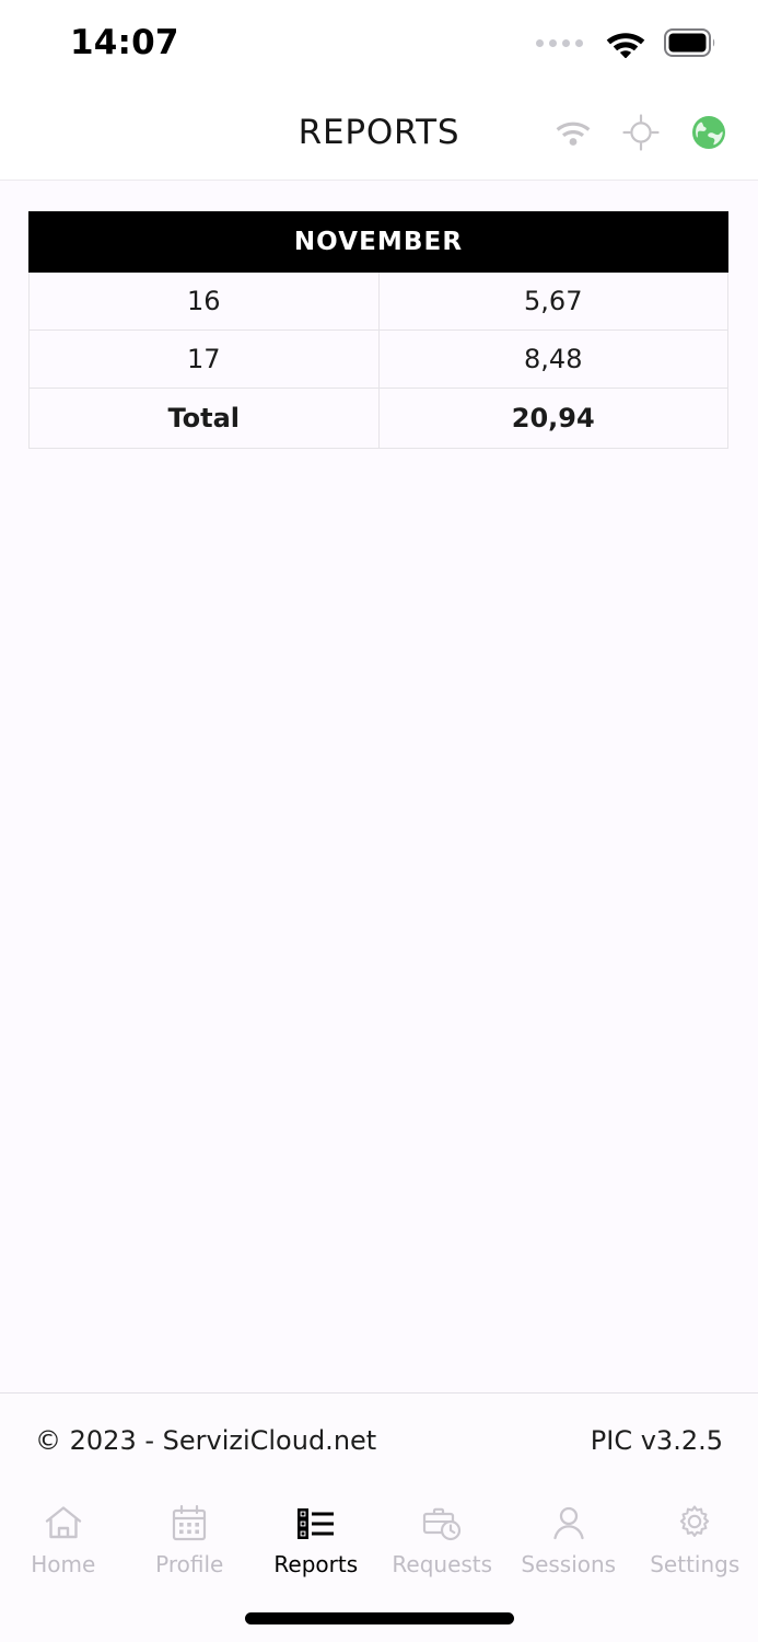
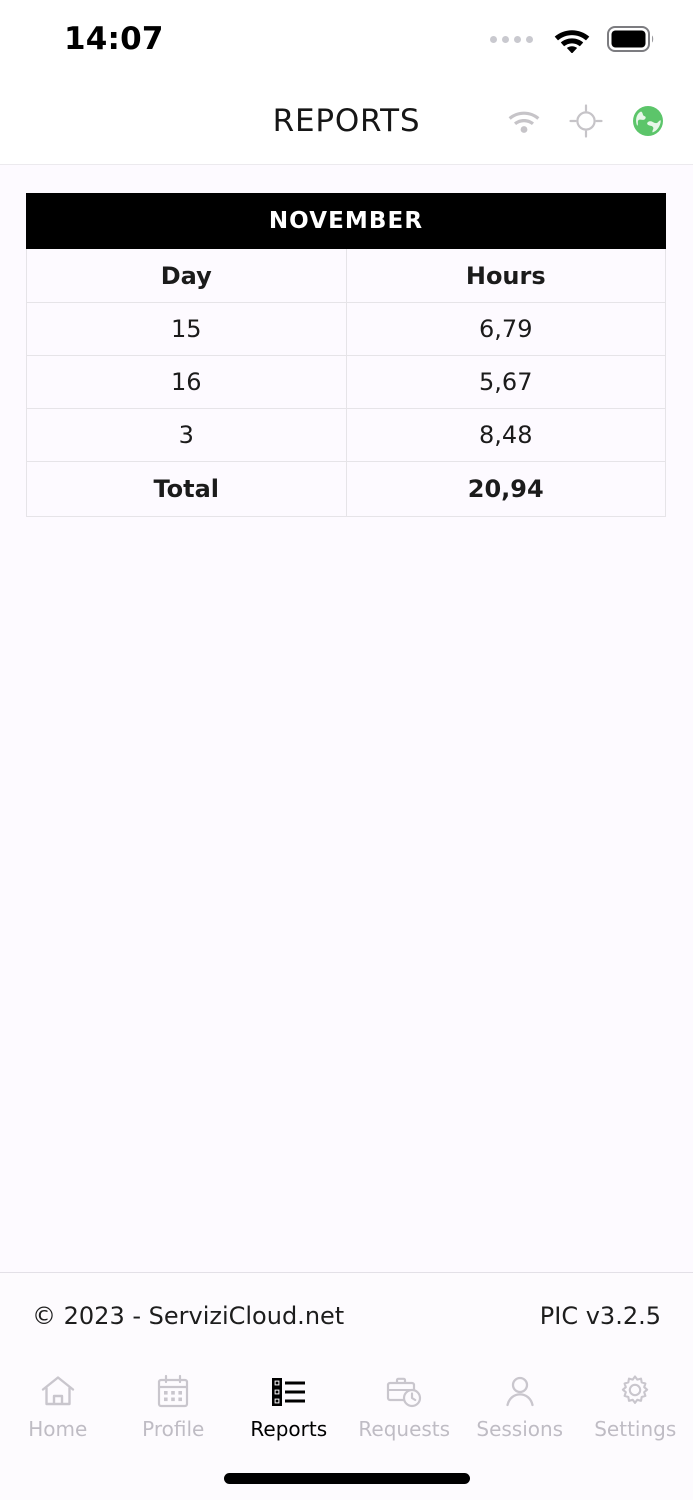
  14:07
  REPORTS
  NOVEMBER
+ Day	Hours
+ 15	6,79
  16	5,67
- 17	8,48
+ 3	8,48
  Total	20,94
  © 2023 - ServiziCloud.net
  PIC v3.2.5
  Home
  Profile
  Reports
  Requests
  Sessions
  Settings
